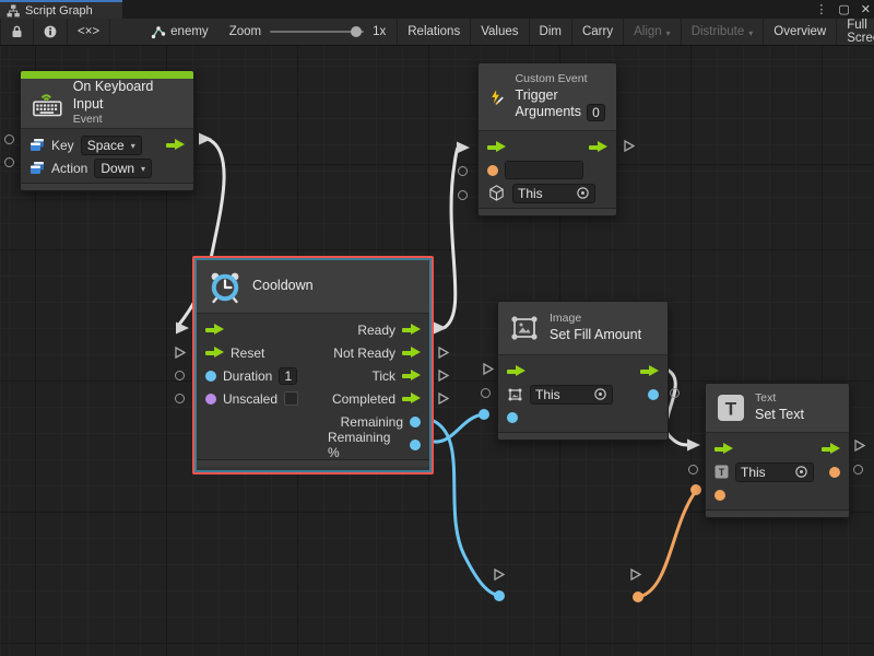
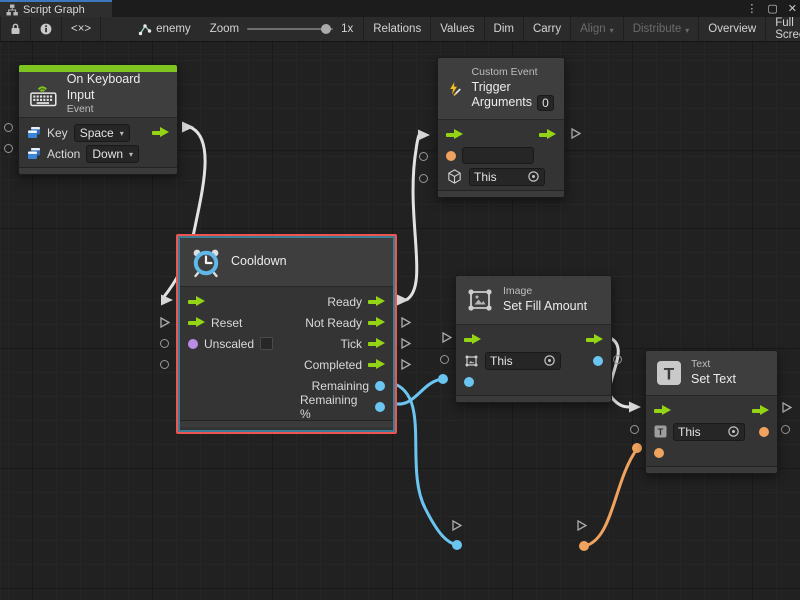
  Script Graph
  ⋮
  ▢
  ✕
  <×>
  enemy
  Zoom
  1x
  Relations
  Values
  Dim
  Carry
  Align
  ▾
  Distribute
  ▾
  Overview
  Full Scre
  On Keyboard Input
  Event
  Key
  Space
  ▾
  Action
  Down
  ▾
  Custom Event
  Trigger
  Arguments
  0
  This
  Cooldown
  Reset
- Duration
- 1
  Unscaled
  Ready
  Not Ready
  Tick
  Completed
  Remaining
  Remaining %
  Image
  Set Fill Amount
  This
  T
  Text
  Set Text
  T
  This
